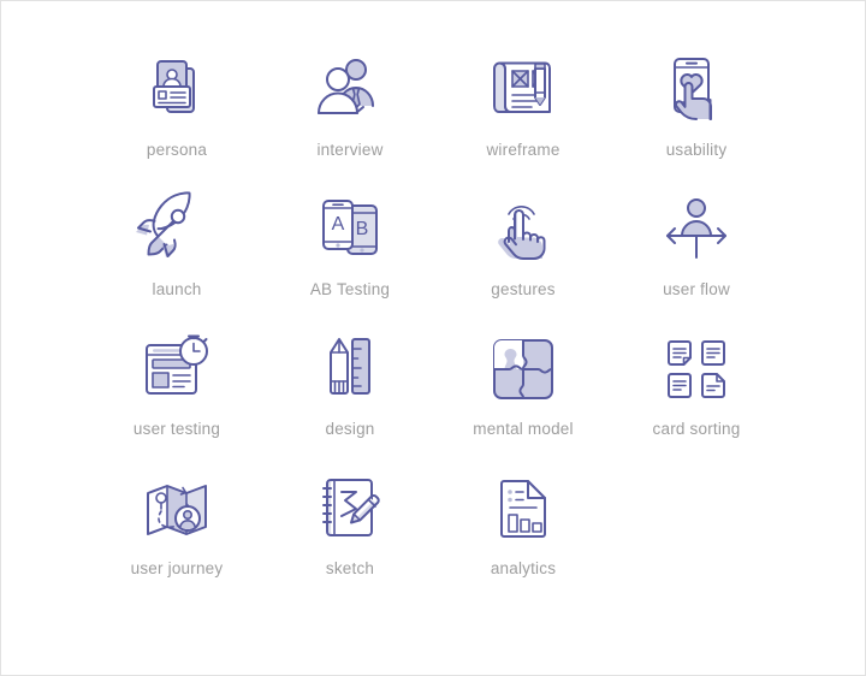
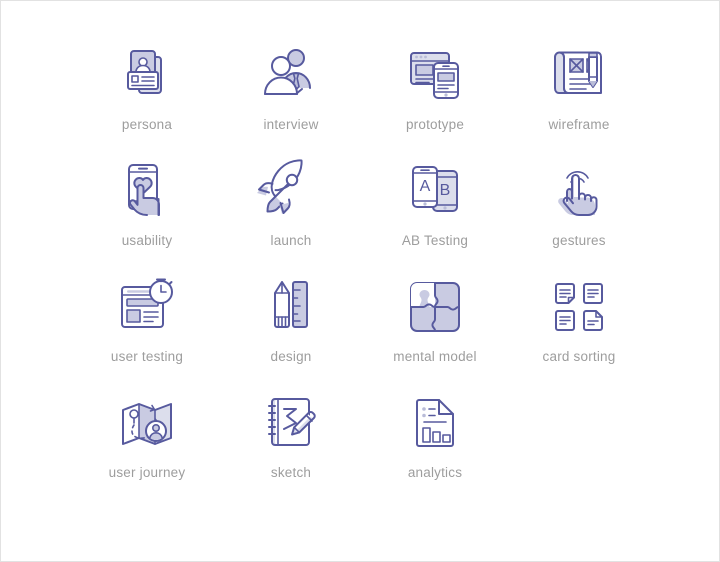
  persona
  interview
+ prototype
  wireframe
  usability
  launch
  B
  A
  AB Testing
  gestures
- user flow
  user testing
  design
  mental model
  card sorting
  user journey
  sketch
  analytics
